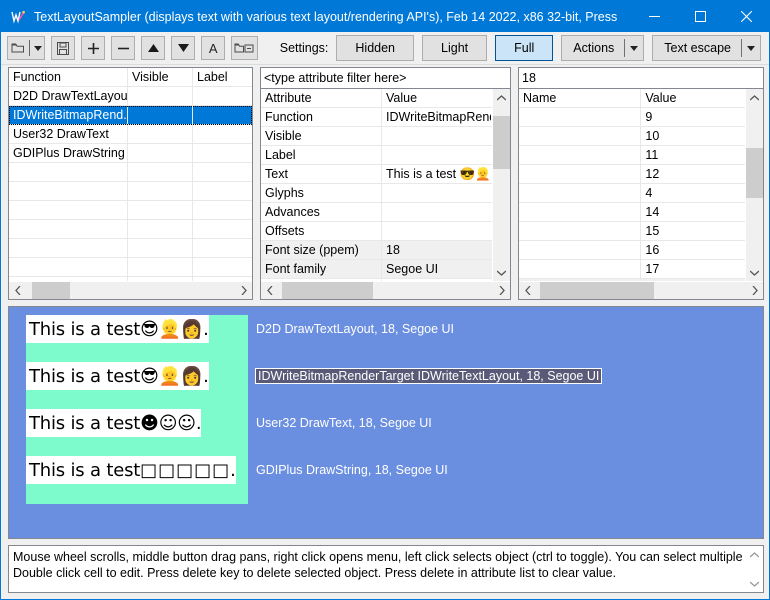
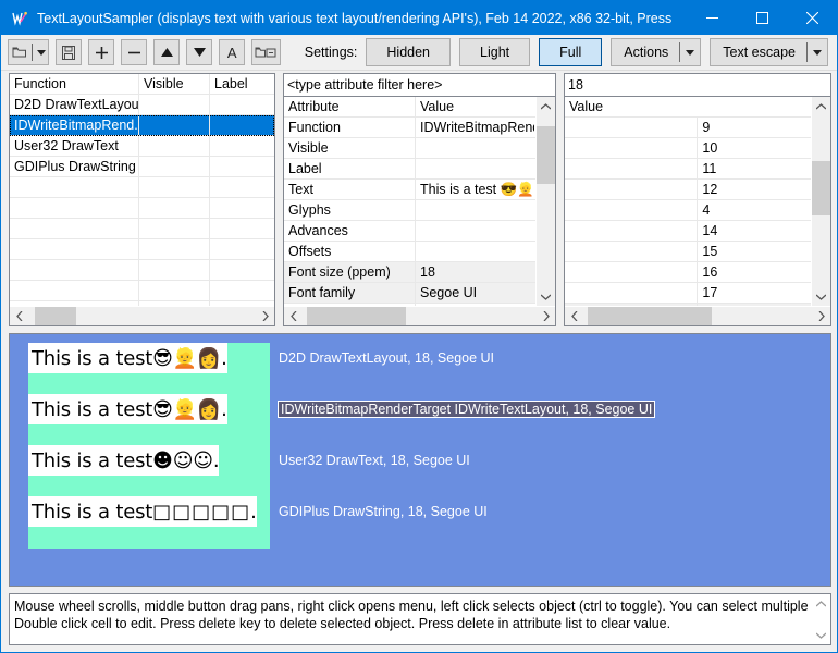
  TextLayoutSampler (displays text with various text layout/rendering API's), Feb 14 2022, x86 32-bit, Press
  A
  Settings:
  Hidden
  Light
  Full
  Actions
  Text escape
  Function
  Visible
  Label
  D2D DrawTextLayou
  IDWriteBitmapRend.
  User32 DrawText
  GDIPlus DrawString
  <type attribute filter here>
  Attribute
  Value
  Function
  IDWriteBitmapRen
  Visible
  Label
  Text
  This is a test 😎👱
  Glyphs
  Advances
  Offsets
  Font size (ppem)
  18
  Font family
  Segoe UI
  18
- Name
  Value
  9
  10
  11
  12
  4
  14
  15
  16
  17
  This is a test
  😎👱👩
  .
  D2D DrawTextLayout, 18, Segoe UI
  This is a test
  😎👱👩
  .
  IDWriteBitmapRenderTarget IDWriteTextLayout, 18, Segoe UI
  This is a test
  ☻☺☺
  .
  User32 DrawText, 18, Segoe UI
  This is a test
  □□□□□
  .
  GDIPlus DrawString, 18, Segoe UI
  Mouse wheel scrolls, middle button drag pans, right click opens menu, left click selects object (ctrl to toggle). You can select multiple
  Double click cell to edit. Press delete key to delete selected object. Press delete in attribute list to clear value.
